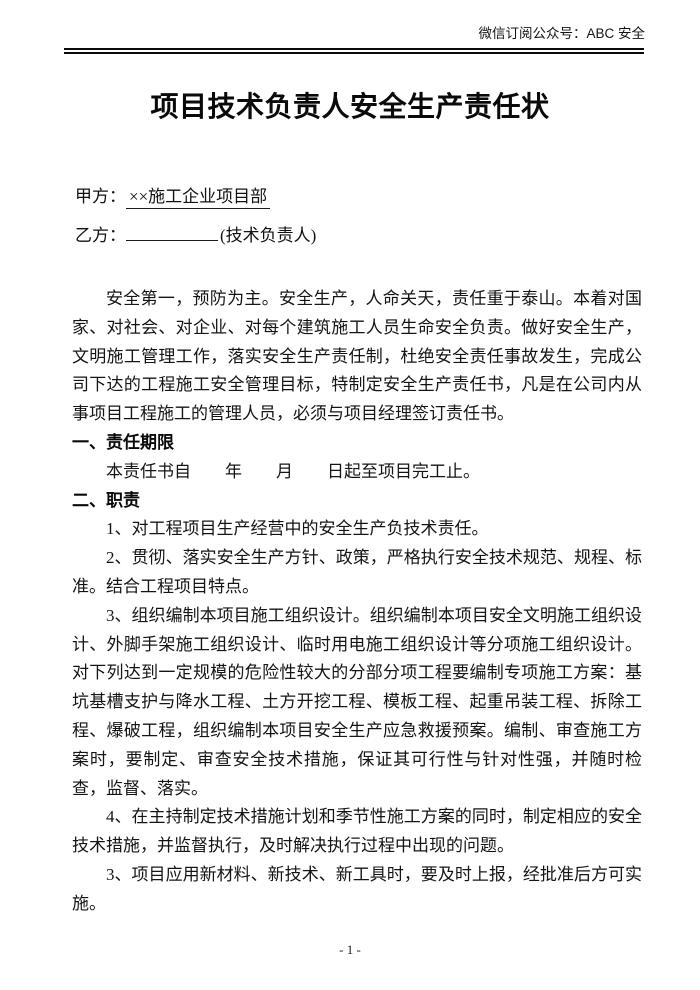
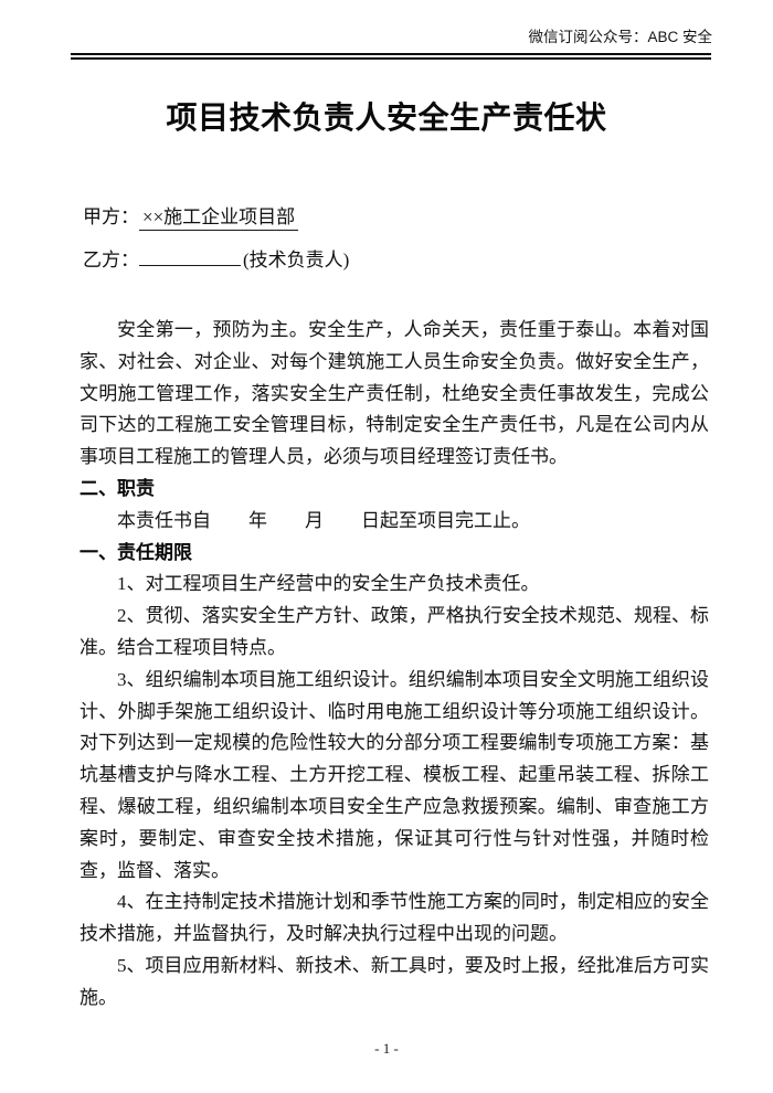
  微信订阅公众号：ABC 安全
  项目技术负责人安全生产责任状
  甲方： ××施工企业项目部
  乙方： (技术负责人)
  安全第一，预防为主。安全生产，人命关天，责任重于泰山。本着对国家、对社会、对企业、对每个建筑施工人员生命安全负责。做好安全生产，文明施工管理工作，落实安全生产责任制，杜绝安全责任事故发生，完成公司下达的工程施工安全管理目标，特制定安全生产责任书，凡是在公司内从事项目工程施工的管理人员，必须与项目经理签订责任书。
- 一、责任期限
+ 二、职责
  本责任书自 年 月 日起至项目完工止。
- 二、职责
+ 一、责任期限
  1、对工程项目生产经营中的安全生产负技术责任。
  2、贯彻、落实安全生产方针、政策，严格执行安全技术规范、规程、标准。结合工程项目特点。
  3、组织编制本项目施工组织设计。组织编制本项目安全文明施工组织设计、外脚手架施工组织设计、临时用电施工组织设计等分项施工组织设计。对下列达到一定规模的危险性较大的分部分项工程要编制专项施工方案：基坑基槽支护与降水工程、土方开挖工程、模板工程、起重吊装工程、拆除工程、爆破工程，组织编制本项目安全生产应急救援预案。编制、审查施工方案时，要制定、审查安全技术措施，保证其可行性与针对性强，并随时检查，监督、落实。
  4、在主持制定技术措施计划和季节性施工方案的同时，制定相应的安全技术措施，并监督执行，及时解决执行过程中出现的问题。
- 3、项目应用新材料、新技术、新工具时，要及时上报，经批准后方可实施。
+ 5、项目应用新材料、新技术、新工具时，要及时上报，经批准后方可实施。
  - 1 -
